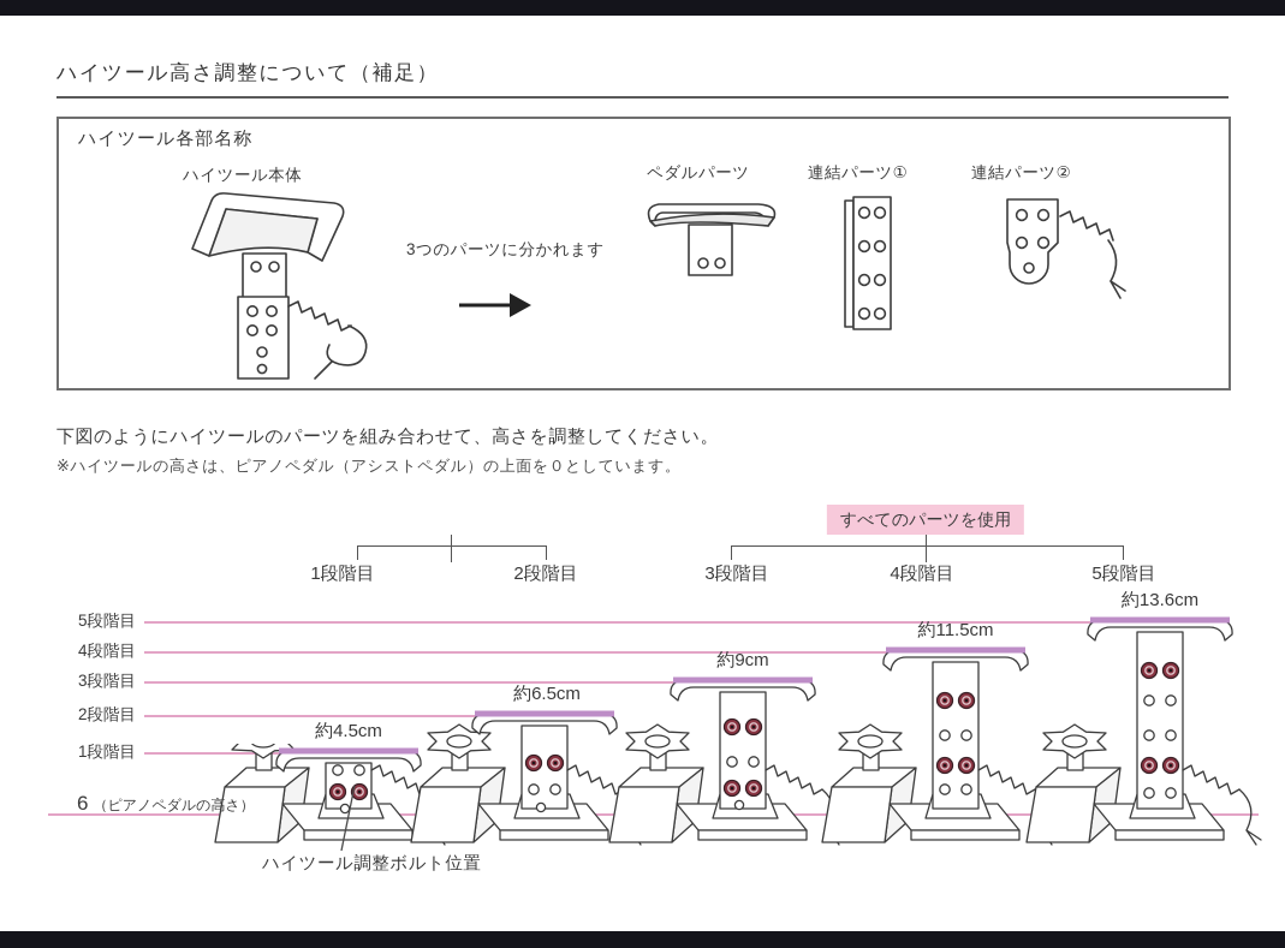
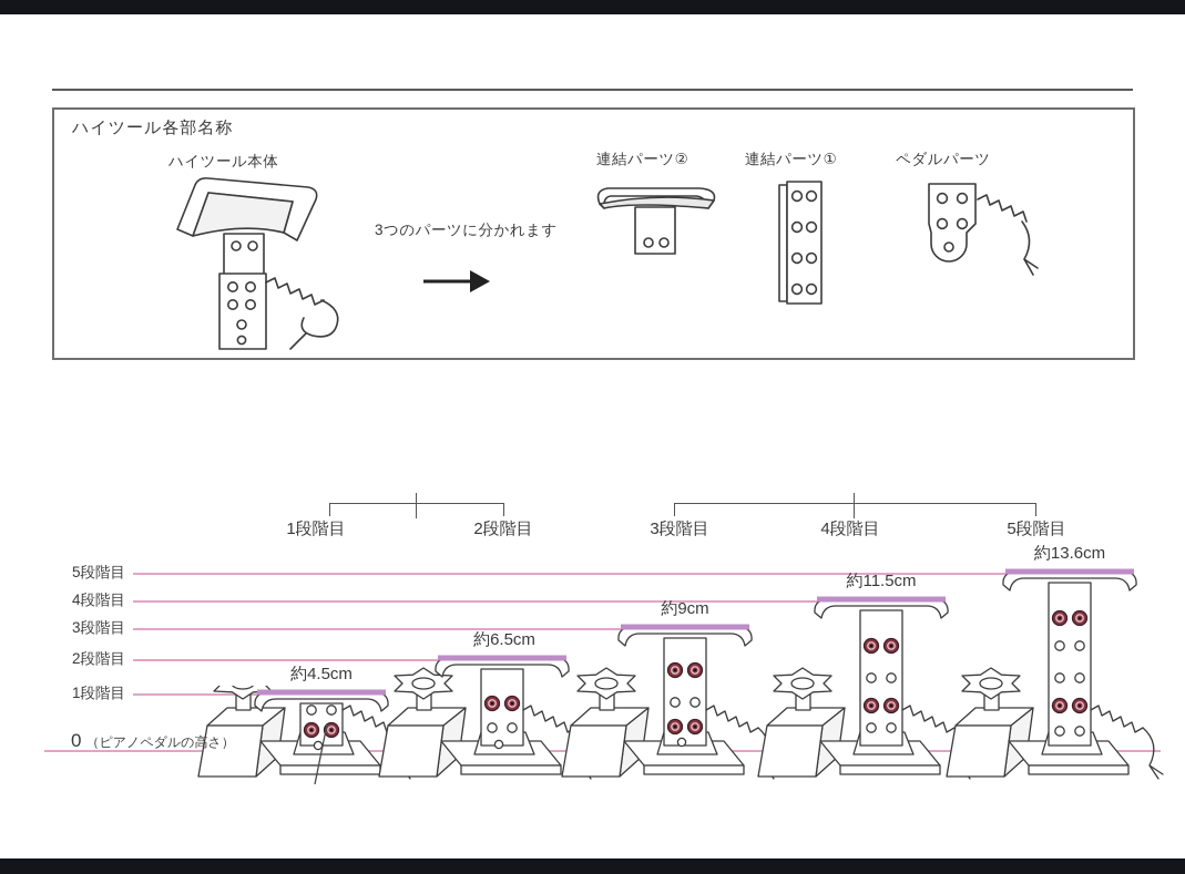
- ハイツール高さ調整について（補足）
  ハイツール各部名称
  ハイツール本体
  3つのパーツに分かれます
- ペダルパーツ
+ 連結パーツ②
  連結パーツ①
- 連結パーツ②
+ ペダルパーツ
- 下図のようにハイツールのパーツを組み合わせて、高さを調整してください。
- ※ハイツールの高さは、ピアノペダル（アシストペダル）の上面を０としています。
- すべてのパーツを使用
  5段階目
  4段階目
  3段階目
  2段階目
  1段階目
  1段階目
  約4.5cm
  2段階目
  約6.5cm
  3段階目
  約9cm
  4段階目
  約11.5cm
  5段階目
  約13.6cm
- ハイツール調整ボルト位置
- 6
+ 0
  （ピアノペダルの高さ）
